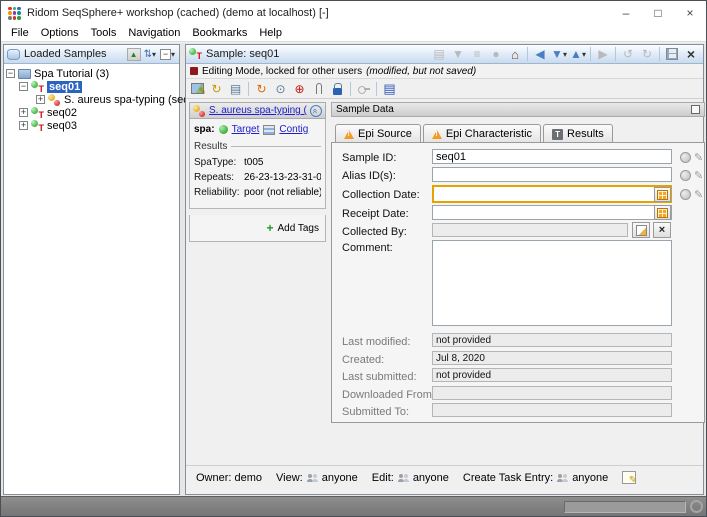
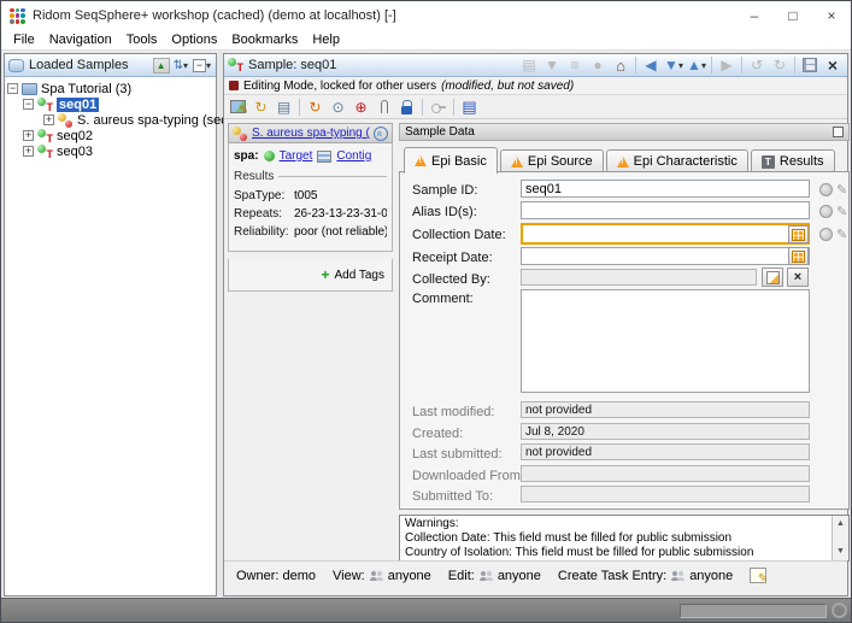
  Ridom SeqSphere+ workshop (cached) (demo at localhost) [-]
  –
  □
  ×
  File
- Options
+ Navigation
  Tools
- Navigation
+ Options
  Bookmarks
  Help
  Loaded Samples
  ▲
  ⇅
  ▾
  −
  ▾
  −
  Spa Tutorial (3)
  −
  T
  seq01
  +
  S. aureus spa-typing (se
  +
  T
  seq02
  +
  T
  seq03
  T
  Sample: seq01
  ▤
  ▼
  ≡
  ●
  ⌂
  ◀
  ▼
  ▾
  ▲
  ▾
  ▶
  ↺
  ↻
  ×
  Editing Mode, locked for other users
  (modified, but not saved)
  ✎
  ↻
  ▤
  ↻
  ⊙
  ⊕
  ▤
  S. aureus spa-typing (
  spa:
  Target
  Contig
  Results
  SpaType:
  t005
  Repeats:
  Reliability:
  poor (not reliable)
  +
  Add Tags
  Sample Data
+ Epi Basic
  Epi Source
  Epi Characteristic
  T
  Results
  Sample ID:
  seq01
  ✎
  Alias ID(s):
  ✎
  Collection Date:
  ✎
  Receipt Date:
  Collected By:
  ×
  Comment:
  Last modified:
  not provided
  Created:
  Jul 8, 2020
  Last submitted:
  not provided
  Downloaded From
  Submitted To:
+ Warnings:
+ Collection Date: This field must be filled for public submission
+ Country of Isolation: This field must be filled for public submission
  Owner:
  demo
  View:
  anyone
  Edit:
  anyone
  Create Task Entry:
  anyone
  ✎
